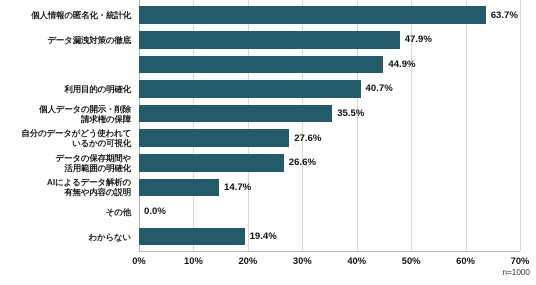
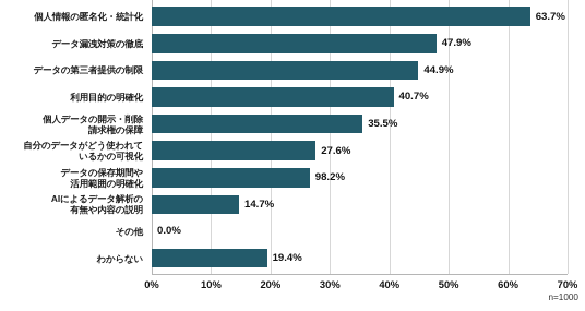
  個人情報の匿名化・統計化
  63.7%
  データ漏洩対策の徹底
  47.9%
+ データの第三者提供の制限
  44.9%
  利用目的の明確化
  40.7%
  個人データの開示・削除
  請求権の保障
  35.5%
  自分のデータがどう使われて
  いるかの可視化
  27.6%
  データの保存期間や
  活用範囲の明確化
- 26.6%
+ 98.2%
  AIによるデータ解析の
  有無や内容の説明
  14.7%
  その他
  0.0%
  わからない
  19.4%
  0%
  10%
  20%
  30%
  40%
  50%
  60%
  70%
  n=1000
